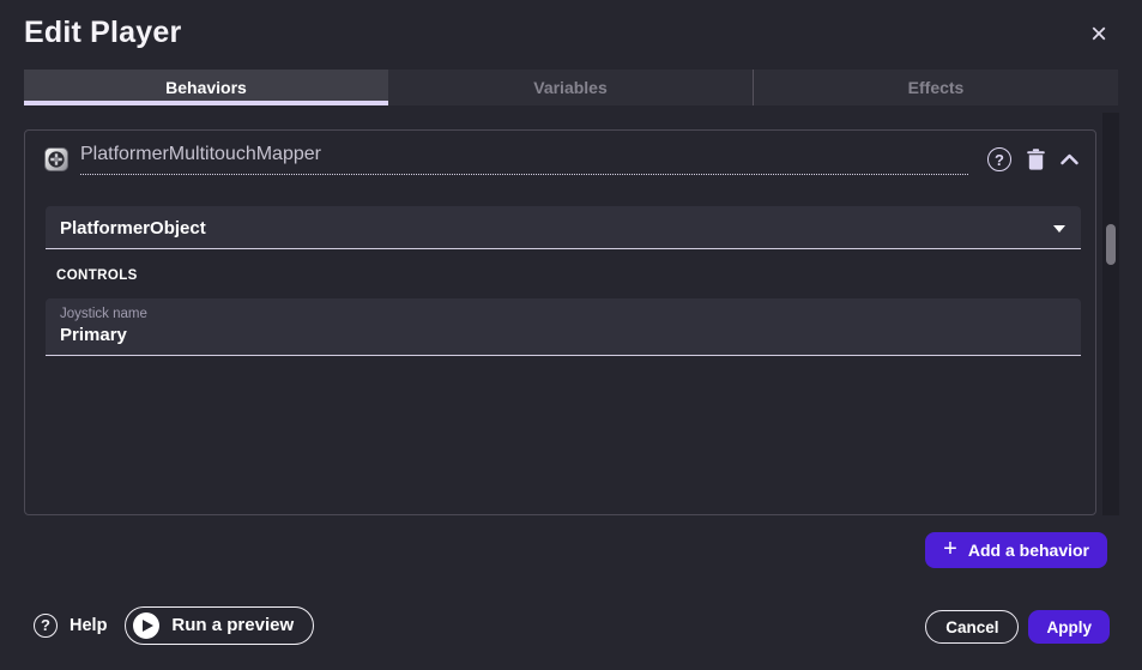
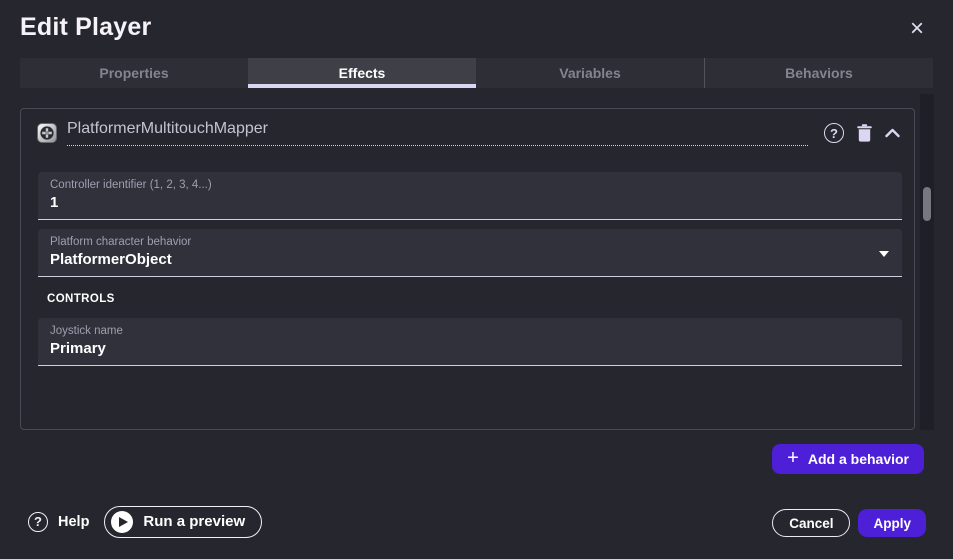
  Edit Player
  ×
+ Properties
- Behaviors
+ Effects
  Variables
- Effects
+ Behaviors
  PlatformerMultitouchMapper
  ?
+ Controller identifier (1, 2, 3, 4...)
+ 1
+ Platform character behavior
  PlatformerObject
  CONTROLS
  Joystick name
  Primary
  +
  Add a behavior
  ?
  Help
  Run a preview
  Cancel
  Apply
